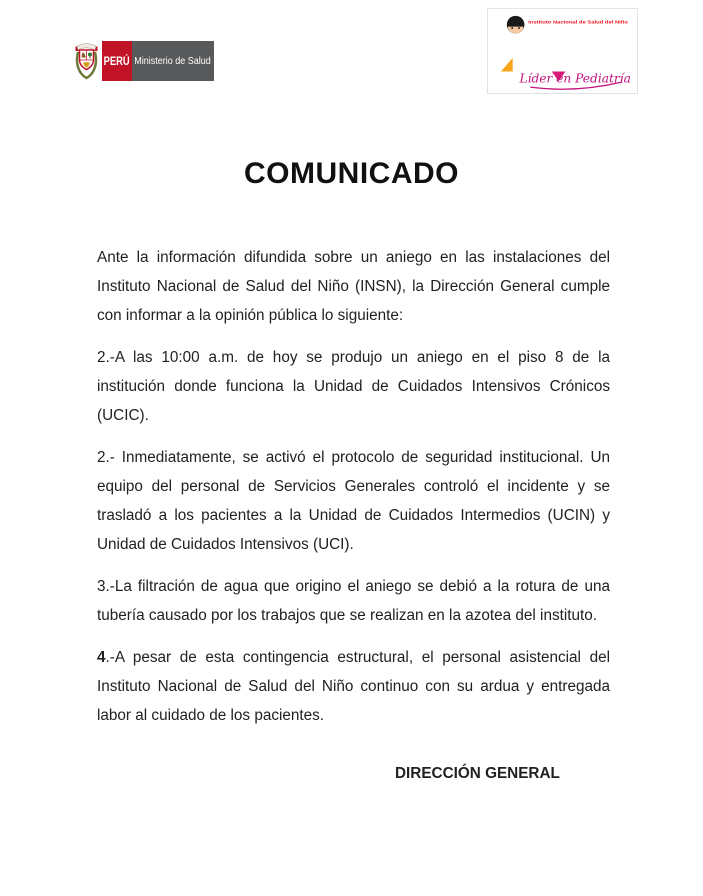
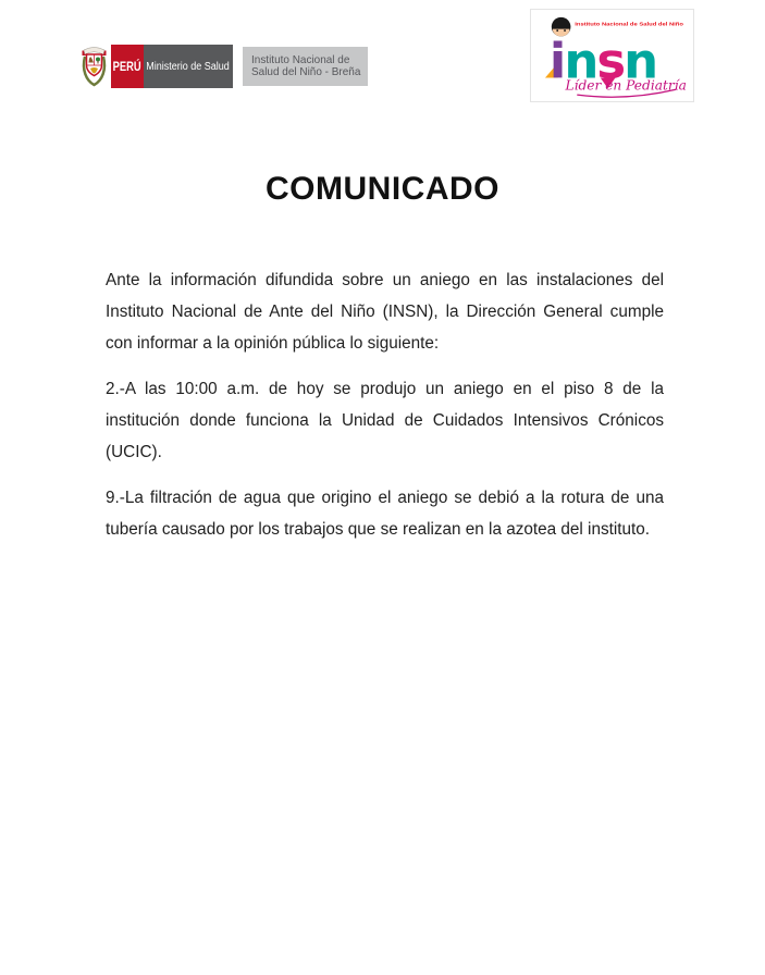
  PERÚ
  Ministerio de Salud
+ Instituto Nacional de
+ Salud del Niño - Breña
+ insn
  Líder en Pediatría
  COMUNICADO
- Ante la información difundida sobre un aniego en las instalaciones del Instituto Nacional de Salud del Niño (INSN), la Dirección General cumple con informar a la opinión pública lo siguiente:
+ Ante la información difundida sobre un aniego en las instalaciones del Instituto Nacional de Ante del Niño (INSN), la Dirección General cumple con informar a la opinión pública lo siguiente:
  2.-A las 10:00 a.m. de hoy se produjo un aniego en el piso 8 de la institución donde funciona la Unidad de Cuidados Intensivos Crónicos (UCIC).
- 2.- Inmediatamente, se activó el protocolo de seguridad institucional. Un equipo del personal de Servicios Generales controló el incidente y se trasladó a los pacientes a la Unidad de Cuidados Intermedios (UCIN) y Unidad de Cuidados Intensivos (UCI).
- 3.-La filtración de agua que origino el aniego se debió a la rotura de una tubería causado por los trabajos que se realizan en la azotea del instituto.
+ 9.-La filtración de agua que origino el aniego se debió a la rotura de una tubería causado por los trabajos que se realizan en la azotea del instituto.
- 4.-A pesar de esta contingencia estructural, el personal asistencial del Instituto Nacional de Salud del Niño continuo con su ardua y entregada labor al cuidado de los pacientes.
- DIRECCIÓN GENERAL
